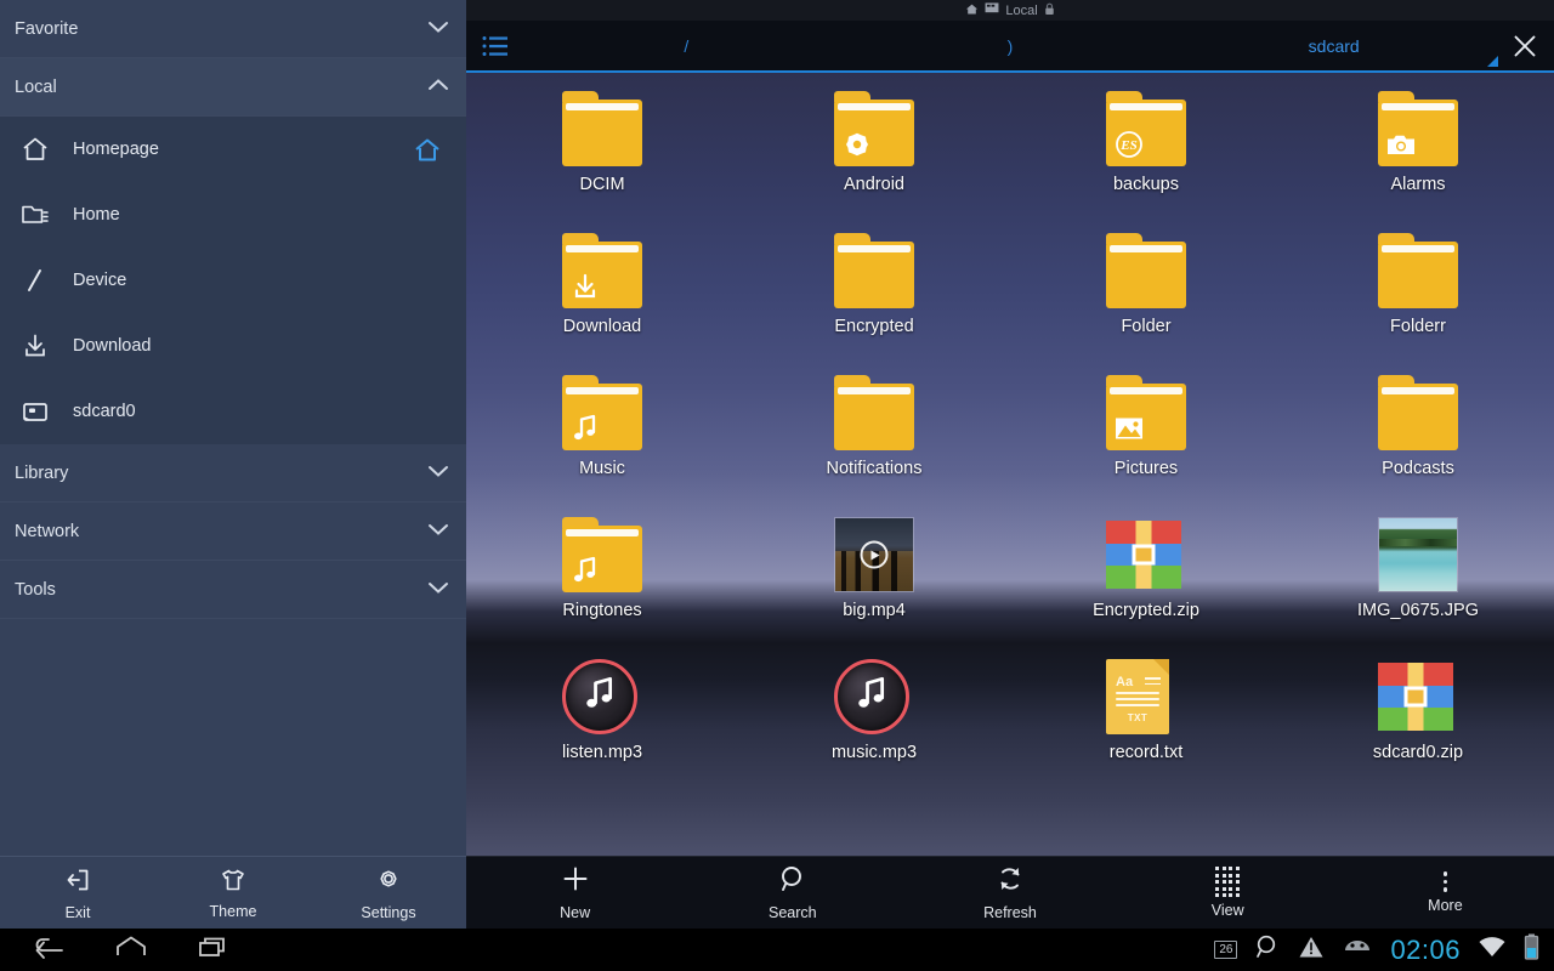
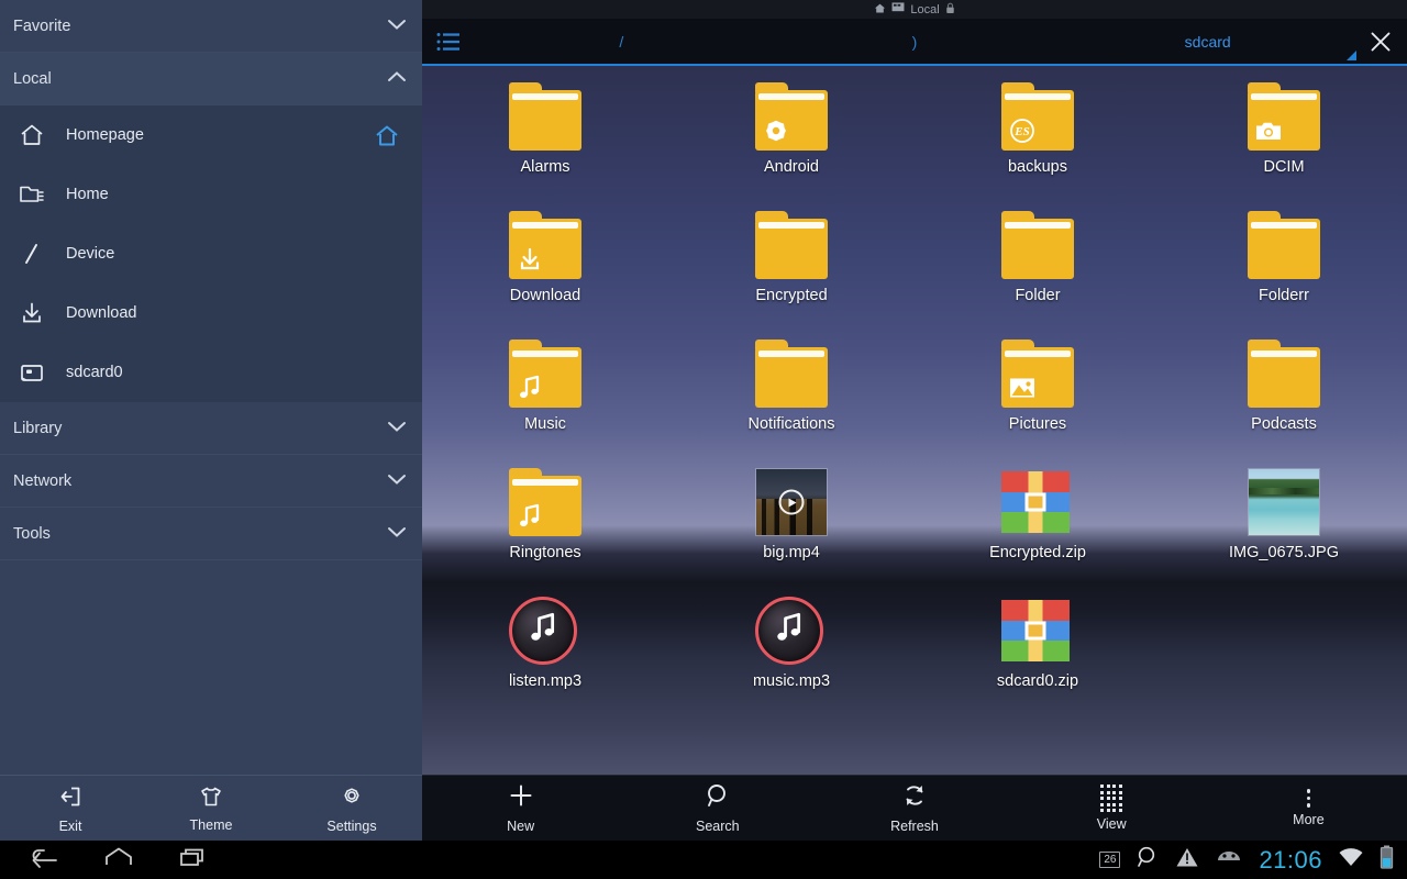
  Favorite
  Local
  Homepage
  Home
  Device
  Download
  sdcard0
  Library
  Network
  Tools
  Exit
  Theme
  Settings
  Local
  /
  )
  sdcard
- DCIM
+ Alarms
  Android
  ES
  backups
- Alarms
+ DCIM
  Download
  Encrypted
  Folder
  Folderr
  Music
  Notifications
  Pictures
  Podcasts
  Ringtones
  big.mp4
  Encrypted.zip
  IMG_0675.JPG
  listen.mp3
  music.mp3
- Aa
- TXT
- record.txt
  sdcard0.zip
  New
  Search
  Refresh
  View
  More
  26
- 02:06
+ 21:06
